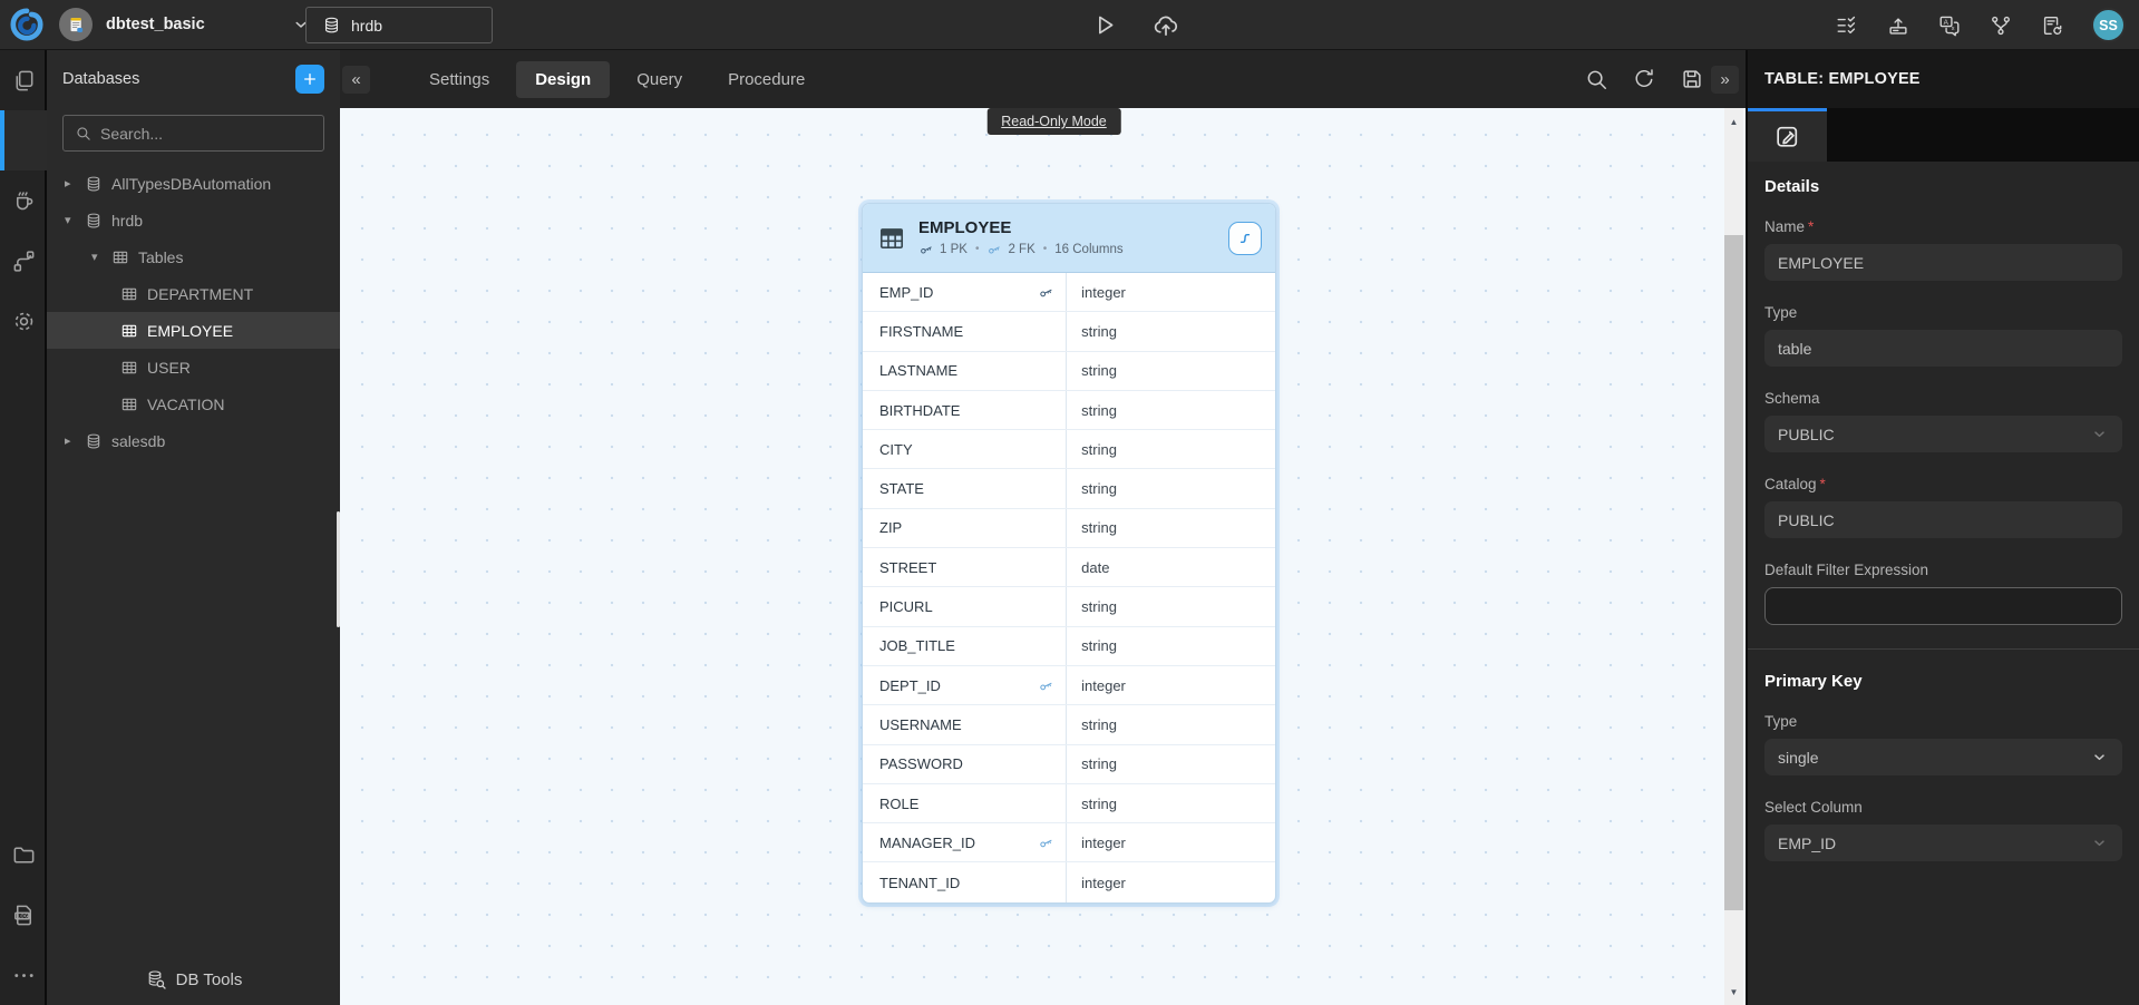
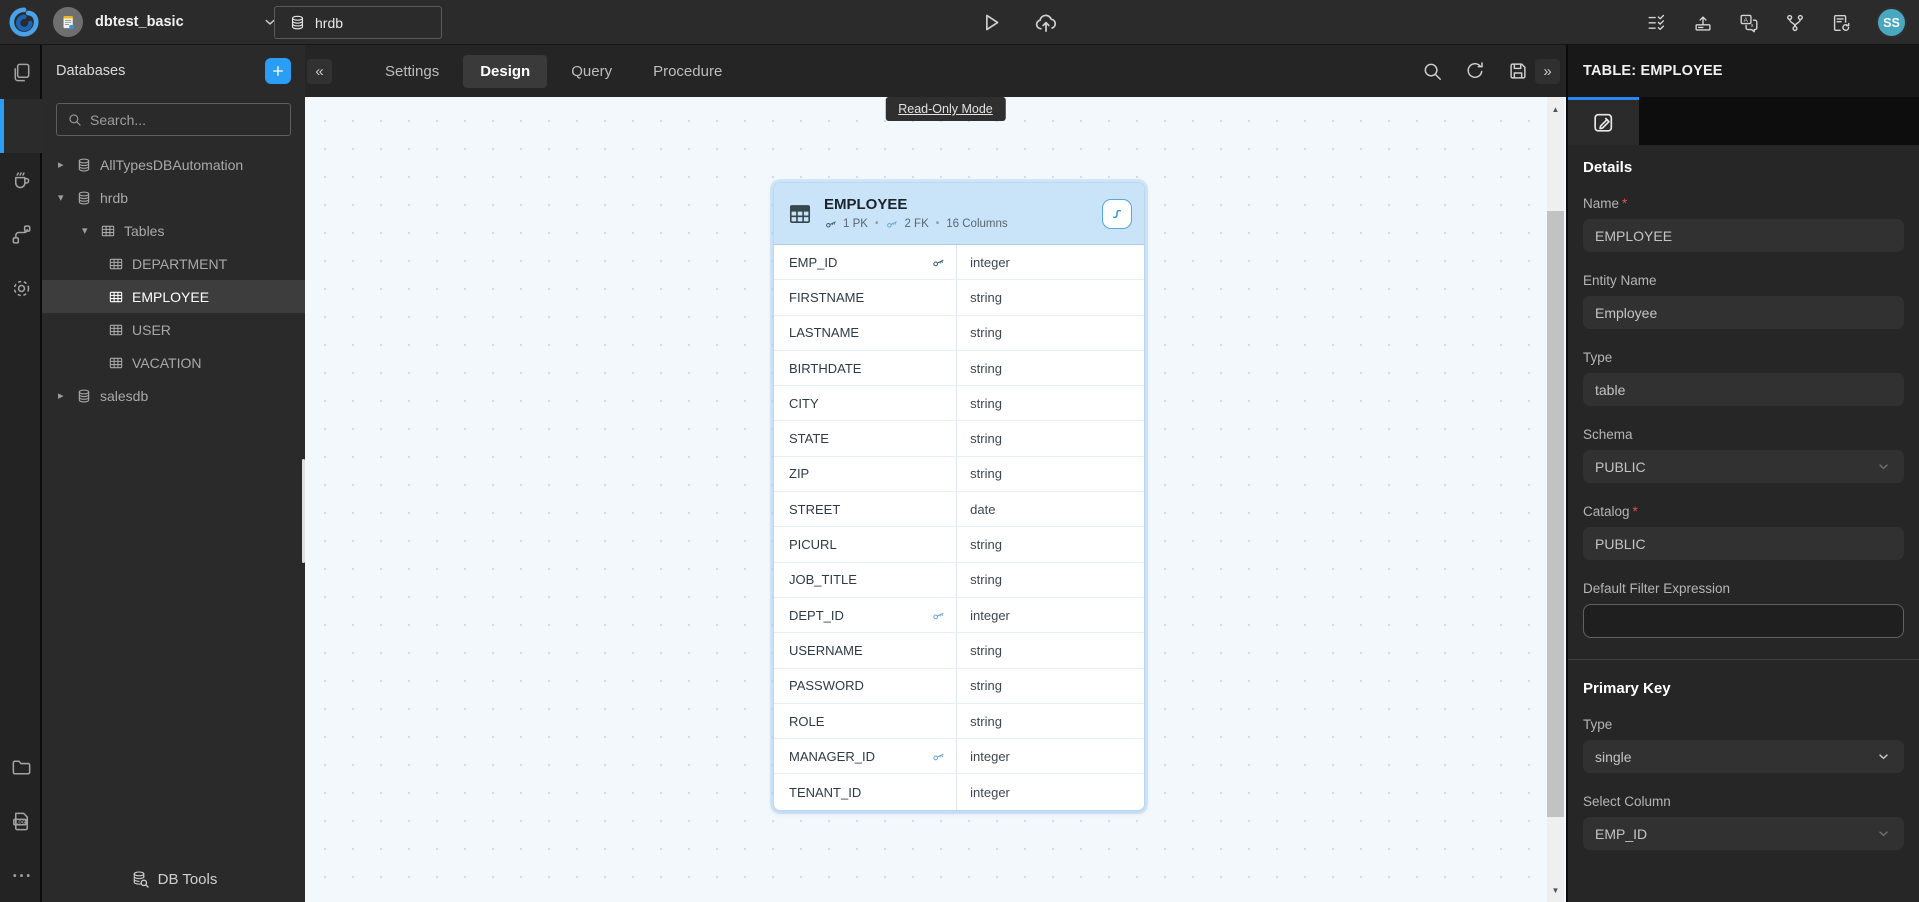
  dbtest_basic
  hrdb
  SS
  Databases
  Search...
  ▸
  AllTypesDBAutomation
  ▾
  hrdb
  ▾
  Tables
  DEPARTMENT
  EMPLOYEE
  USER
  VACATION
  ▸
  salesdb
  DB Tools
  «
  Settings
  Design
  Query
  Procedure
  »
  Read-Only Mode
  EMPLOYEE
  1 PK
  •
  2 FK
  •
  16 Columns
  EMP_ID
  integer
  FIRSTNAME
  string
  LASTNAME
  string
  BIRTHDATE
  string
  CITY
  string
  STATE
  string
  ZIP
  string
  STREET
  date
  PICURL
  string
  JOB_TITLE
  string
  DEPT_ID
  integer
  USERNAME
  string
  PASSWORD
  string
  ROLE
  string
  MANAGER_ID
  integer
  TENANT_ID
  integer
  ▲
  ▼
  TABLE: EMPLOYEE
  Details
  Name *
  EMPLOYEE
+ Entity Name
+ Employee
  Type
  table
  Schema
  PUBLIC
  Catalog *
  PUBLIC
  Default Filter Expression
  Primary Key
  Type
  single
  Select Column
  EMP_ID
